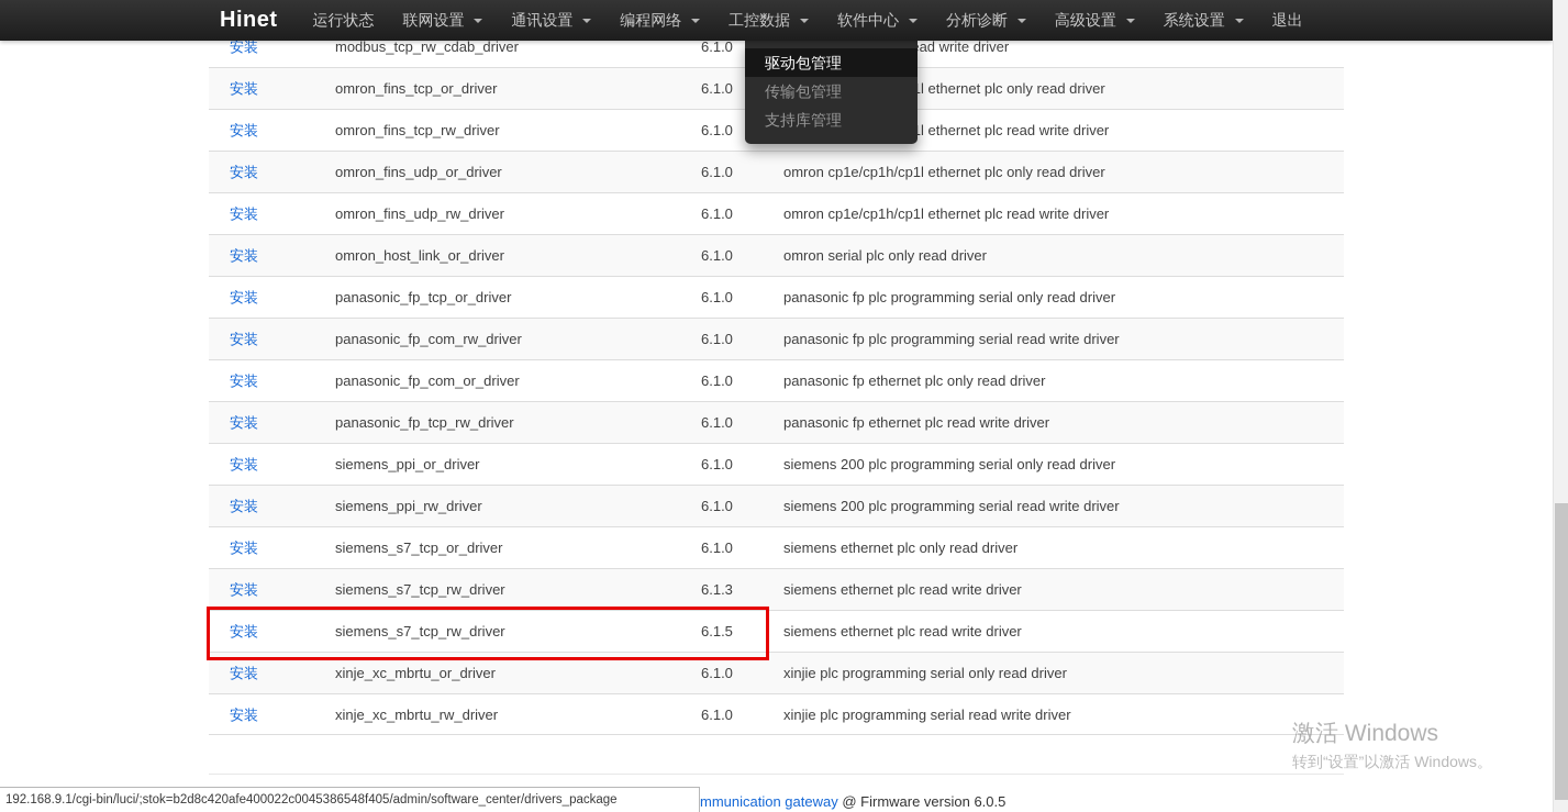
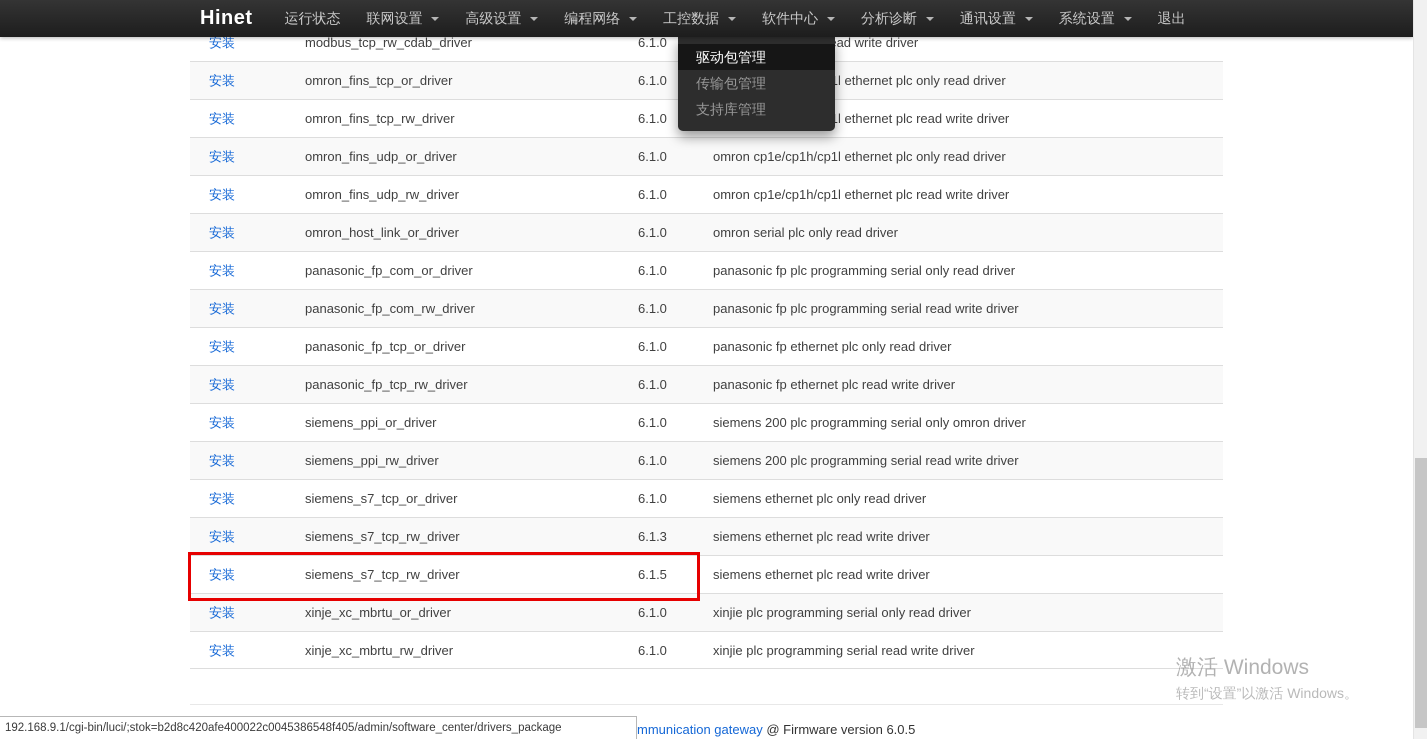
  安装
  modbus_tcp_rw_cdab_driver
  6.1.0
  安装
  omron_fins_tcp_or_driver
  6.1.0
  安装
  omron_fins_tcp_rw_driver
  6.1.0
  安装
  omron_fins_udp_or_driver
  6.1.0
  omron cp1e/cp1h/cp1l ethernet plc only read driver
  安装
  omron_fins_udp_rw_driver
  6.1.0
  omron cp1e/cp1h/cp1l ethernet plc read write driver
  安装
  omron_host_link_or_driver
  6.1.0
  omron serial plc only read driver
  安装
- panasonic_fp_tcp_or_driver
+ panasonic_fp_com_or_driver
  6.1.0
  panasonic fp plc programming serial only read driver
  安装
  panasonic_fp_com_rw_driver
  6.1.0
  panasonic fp plc programming serial read write driver
  安装
- panasonic_fp_com_or_driver
+ panasonic_fp_tcp_or_driver
  6.1.0
  panasonic fp ethernet plc only read driver
  安装
  panasonic_fp_tcp_rw_driver
  6.1.0
  panasonic fp ethernet plc read write driver
  安装
  siemens_ppi_or_driver
  6.1.0
- siemens 200 plc programming serial only read driver
+ siemens 200 plc programming serial only omron driver
  安装
  siemens_ppi_rw_driver
  6.1.0
  siemens 200 plc programming serial read write driver
  安装
  siemens_s7_tcp_or_driver
  6.1.0
  siemens ethernet plc only read driver
  安装
  siemens_s7_tcp_rw_driver
  6.1.3
  siemens ethernet plc read write driver
  安装
  siemens_s7_tcp_rw_driver
  6.1.5
  siemens ethernet plc read write driver
  安装
  xinje_xc_mbrtu_or_driver
  6.1.0
  xinjie plc programming serial only read driver
  安装
  xinje_xc_mbrtu_rw_driver
  6.1.0
  xinjie plc programming serial read write driver
  Hinet
  运行状态
  联网设置
- 通讯设置
+ 高级设置
  编程网络
  工控数据
  软件中心
  分析诊断
- 高级设置
+ 通讯设置
  系统设置
  退出
  驱动包管理
  传输包管理
  支持库管理
  mmunication gateway @ Firmware version 6.0.5
  192.168.9.1/cgi-bin/luci/;stok=b2d8c420afe400022c0045386548f405/admin/software_center/drivers_package
  激活 Windows
  转到“设置”以激活 Windows。
